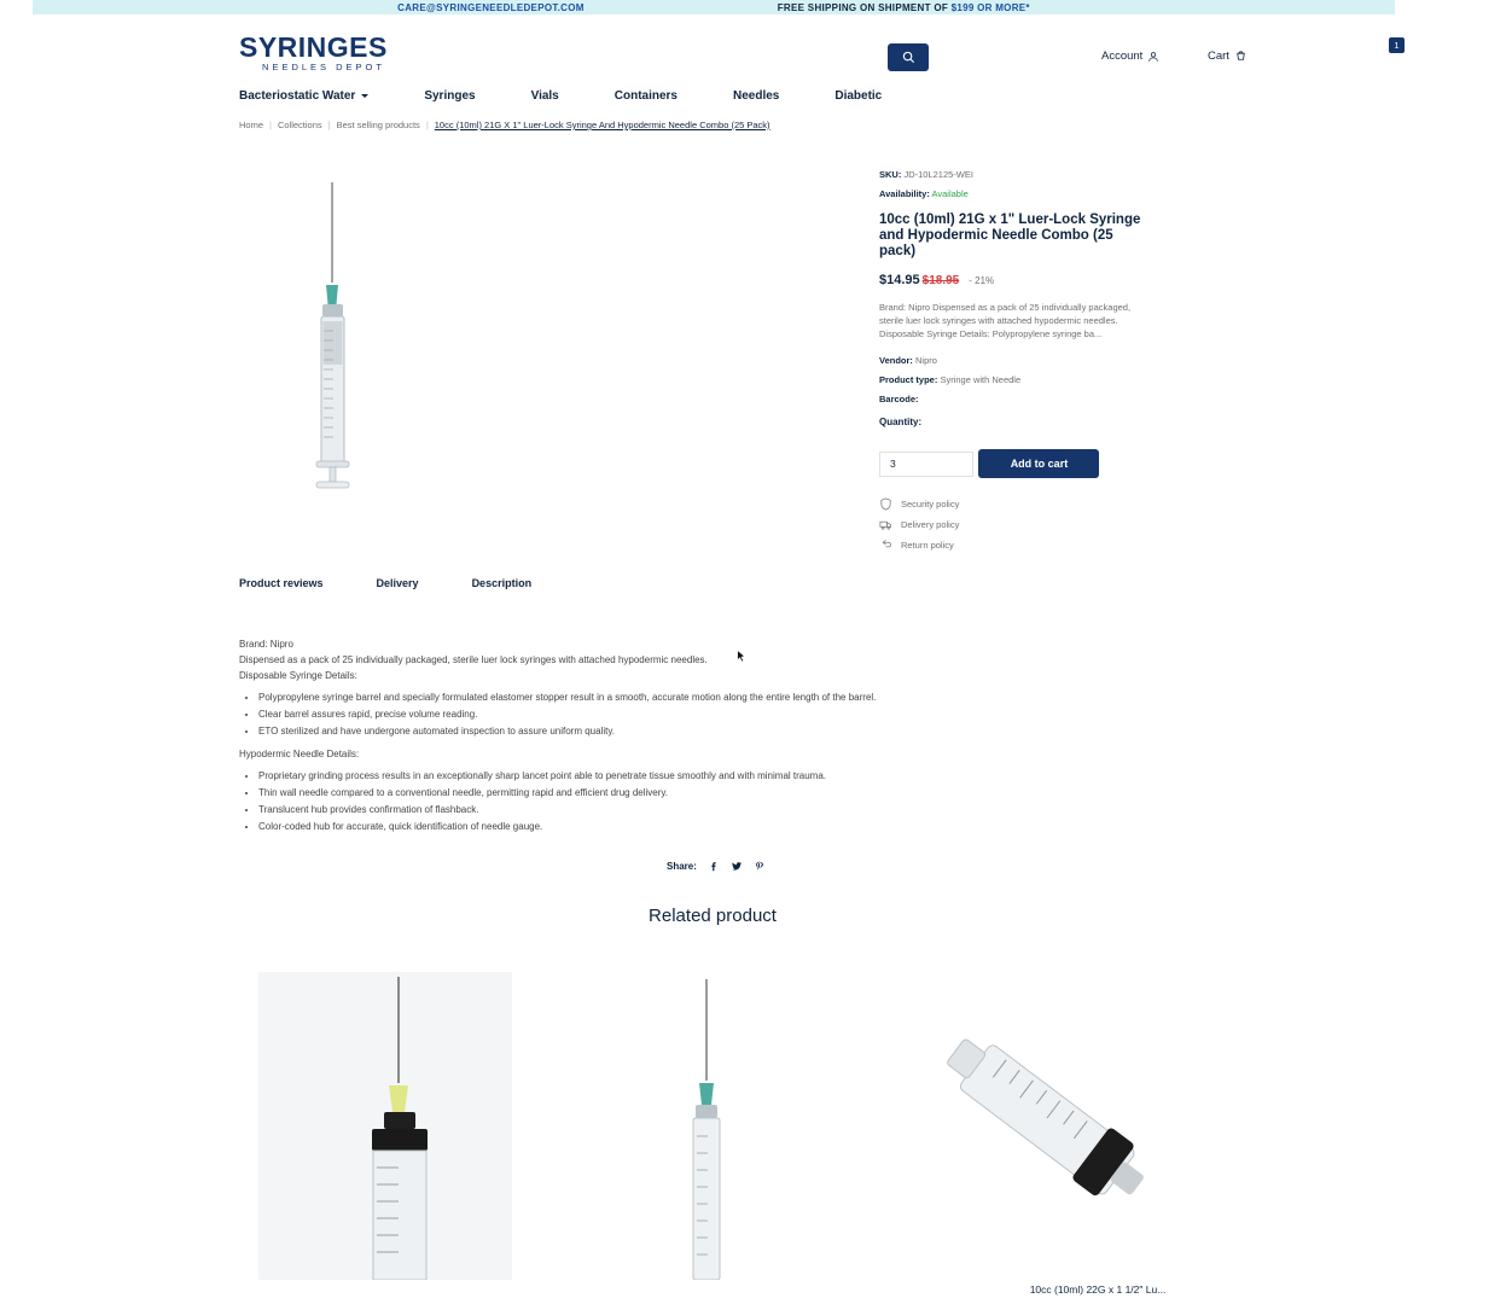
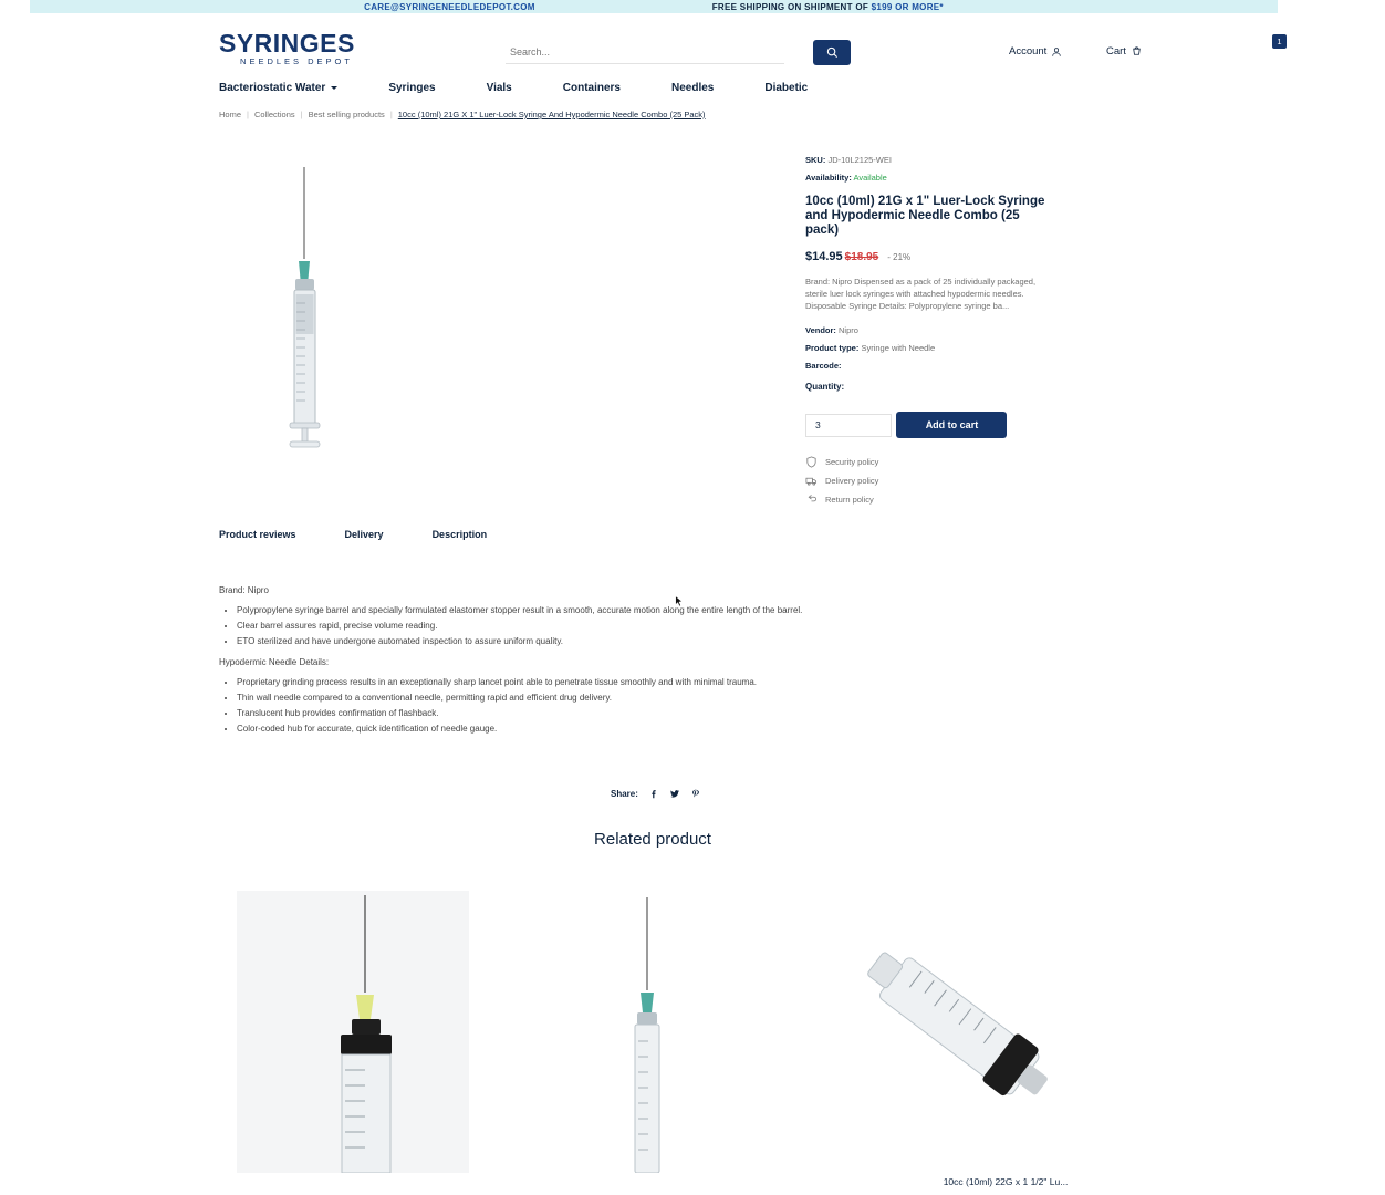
  CARE@SYRINGENEEDLEDEPOT.COM
  FREE SHIPPING ON SHIPMENT OF $199 OR MORE*
  SYRINGES
  NEEDLES DEPOT
+ Search...
  Account
  Cart
  1
  Bacteriostatic Water
  Syringes
  Vials
  Containers
  Needles
  Diabetic
  Home
  Collections
  |
  Best selling products
  |
  10cc (10ml) 21G X 1" Luer-Lock Syringe And Hypodermic Needle Combo (25 Pack)
  SKU: JD-10L2125-WEI
  Availability: Available
  10cc (10ml) 21G x 1" Luer-Lock Syringe and Hypodermic Needle Combo (25 pack)
  $14.95
  $18.95
  - 21%
  Brand: Nipro Dispensed as a pack of 25 individually packaged, sterile luer lock syringes with attached hypodermic needles. Disposable Syringe Details: Polypropylene syringe ba...
  Vendor: Nipro
  Product type: Syringe with Needle
  Barcode:
  Quantity:
  3 Add to cart
  Security policy
  Delivery policy
  Return policy
  Product reviews
  Delivery
  Description
  Brand: Nipro
- Dispensed as a pack of 25 individually packaged, sterile luer lock syringes with attached hypodermic needles.
- Disposable Syringe Details:
  Polypropylene syringe barrel and specially formulated elastomer stopper result in a smooth, accurate motion along the entire length of the barrel.
  Clear barrel assures rapid, precise volume reading.
  ETO sterilized and have undergone automated inspection to assure uniform quality.
  Hypodermic Needle Details:
  Proprietary grinding process results in an exceptionally sharp lancet point able to penetrate tissue smoothly and with minimal trauma.
  Thin wall needle compared to a conventional needle, permitting rapid and efficient drug delivery.
  Translucent hub provides confirmation of flashback.
  Color-coded hub for accurate, quick identification of needle gauge.
  Share:
  Related product
  10cc (10ml) 22G x 1 1/2" Lu...
